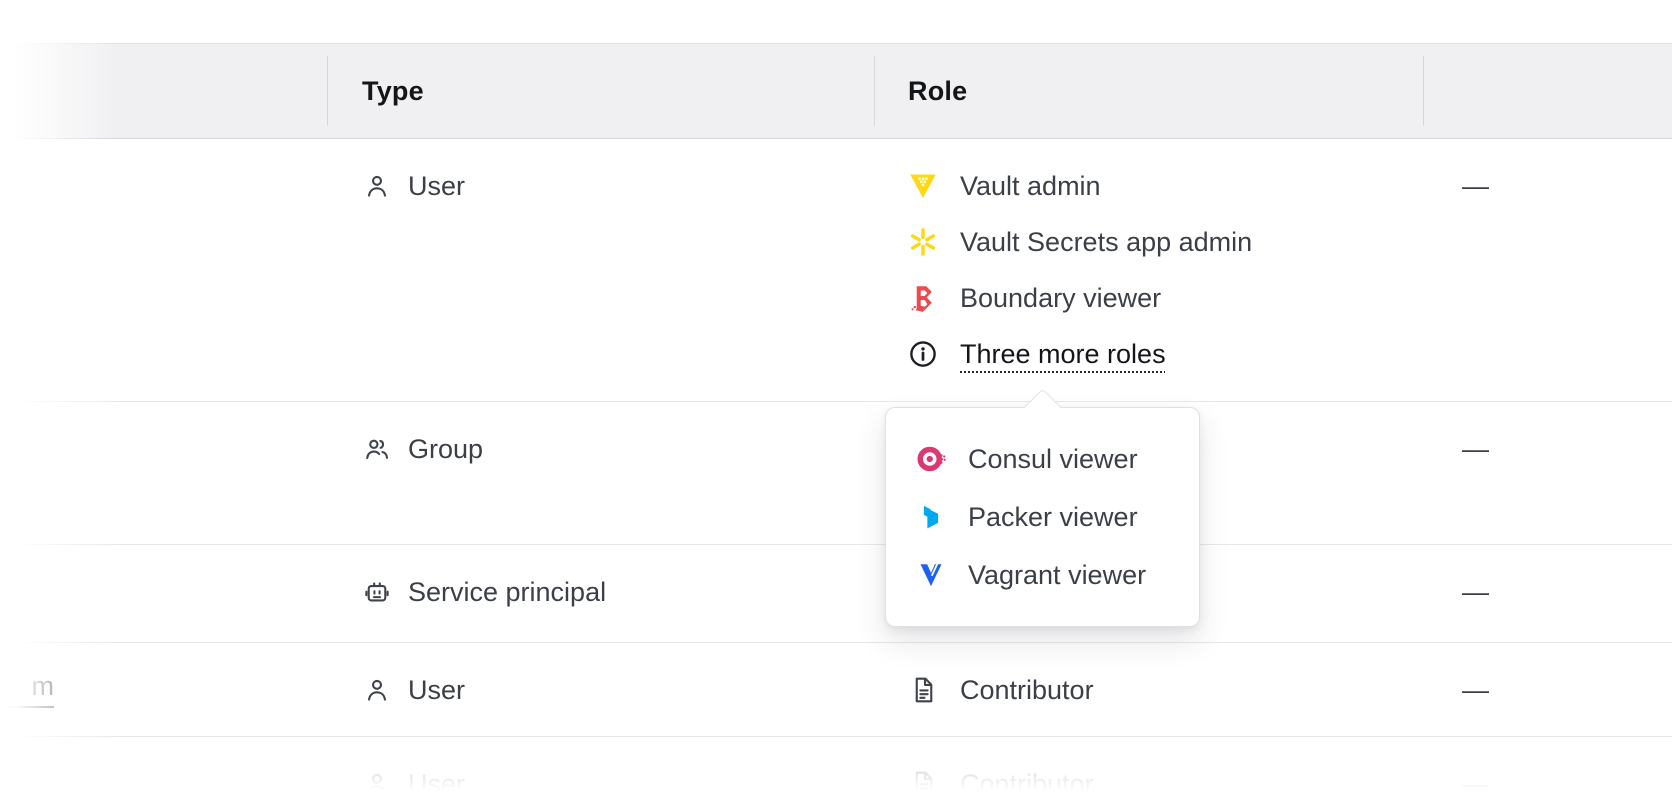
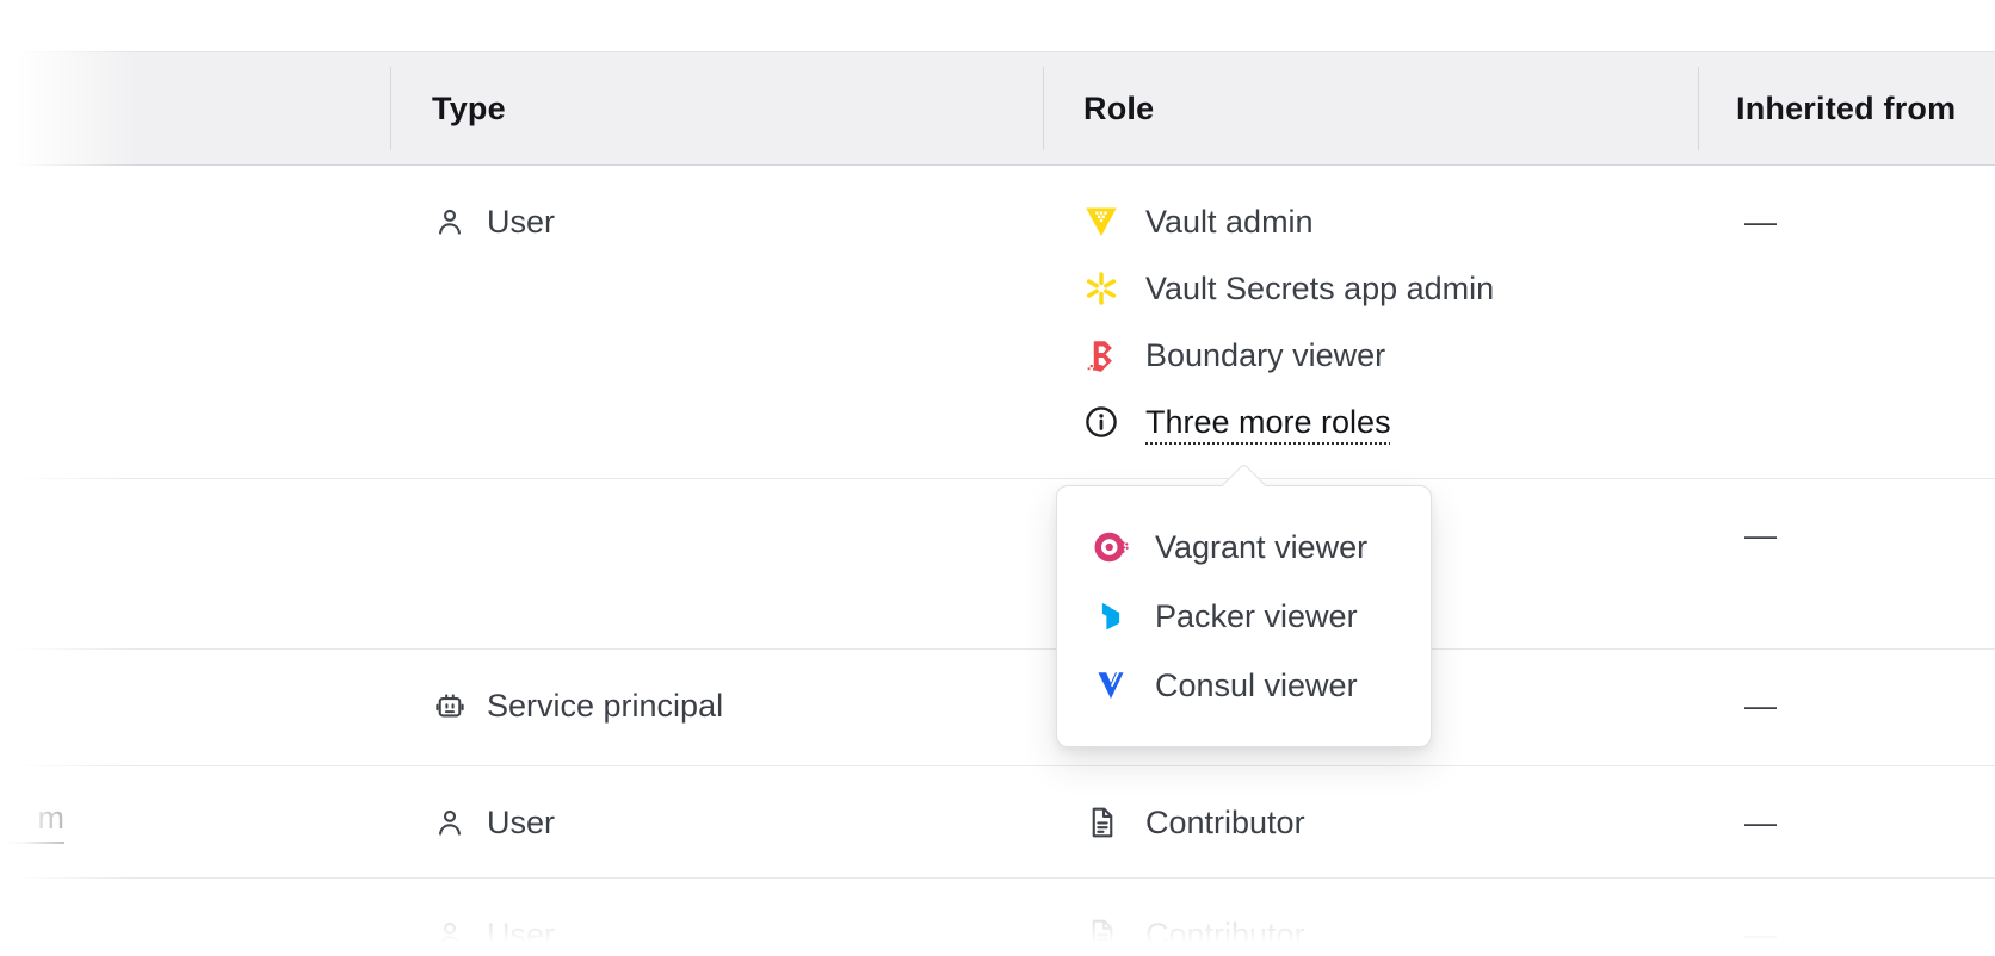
  Type
  Role
+ Inherited from
  User
  Vault admin
  Vault Secrets app admin
  Boundary viewer
  Three more roles
  —
- Group
  —
  Service principal
  —
  User
  Contributor
  —
- Consul viewer
+ Vagrant viewer
  Packer viewer
- Vagrant viewer
+ Consul viewer
